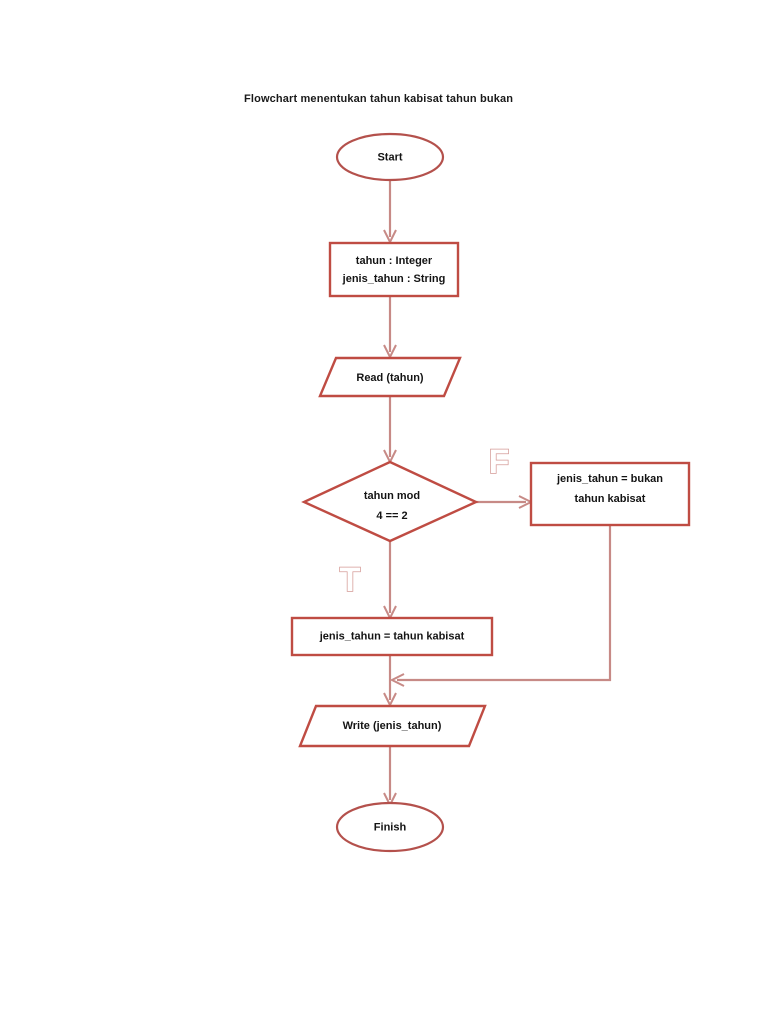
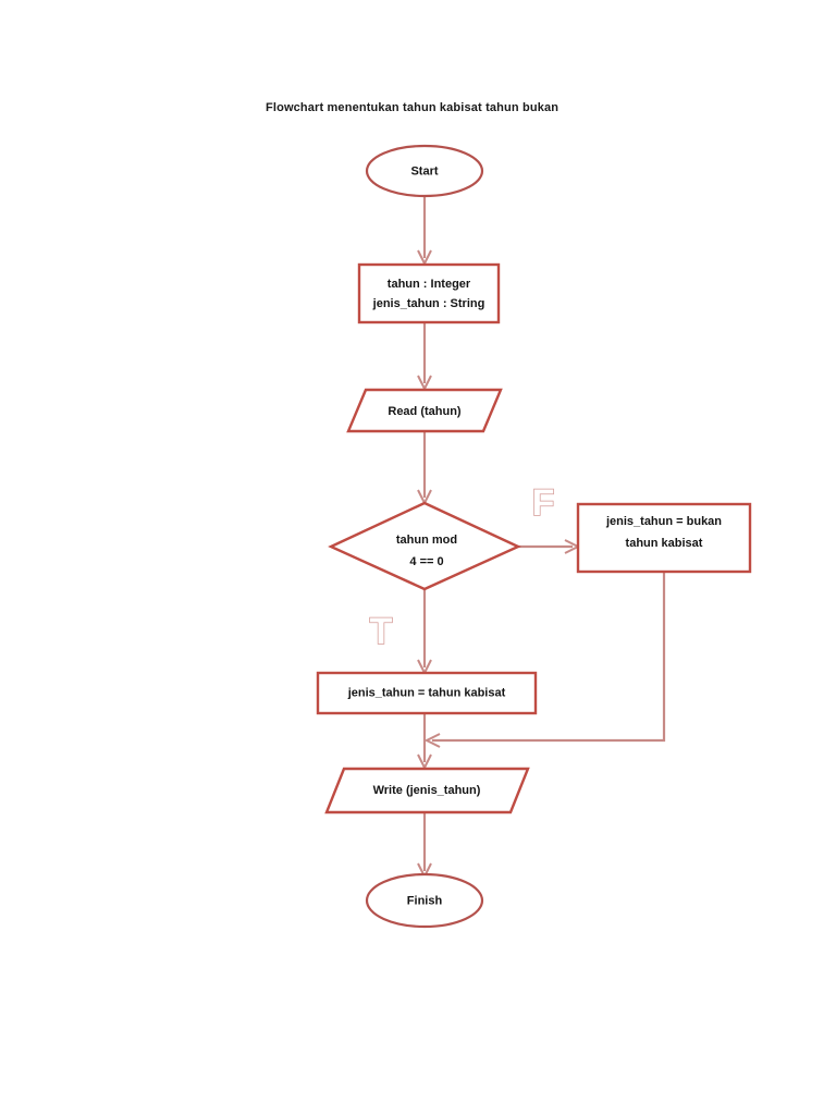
  Flowchart menentukan tahun kabisat tahun bukan
  Start
  tahun : Integer
  jenis_tahun : String
  Read (tahun)
  tahun mod
- 4 == 2
+ 4 == 0
  F
  T
  jenis_tahun = bukan
  tahun kabisat
  jenis_tahun = tahun kabisat
  Write (jenis_tahun)
  Finish
